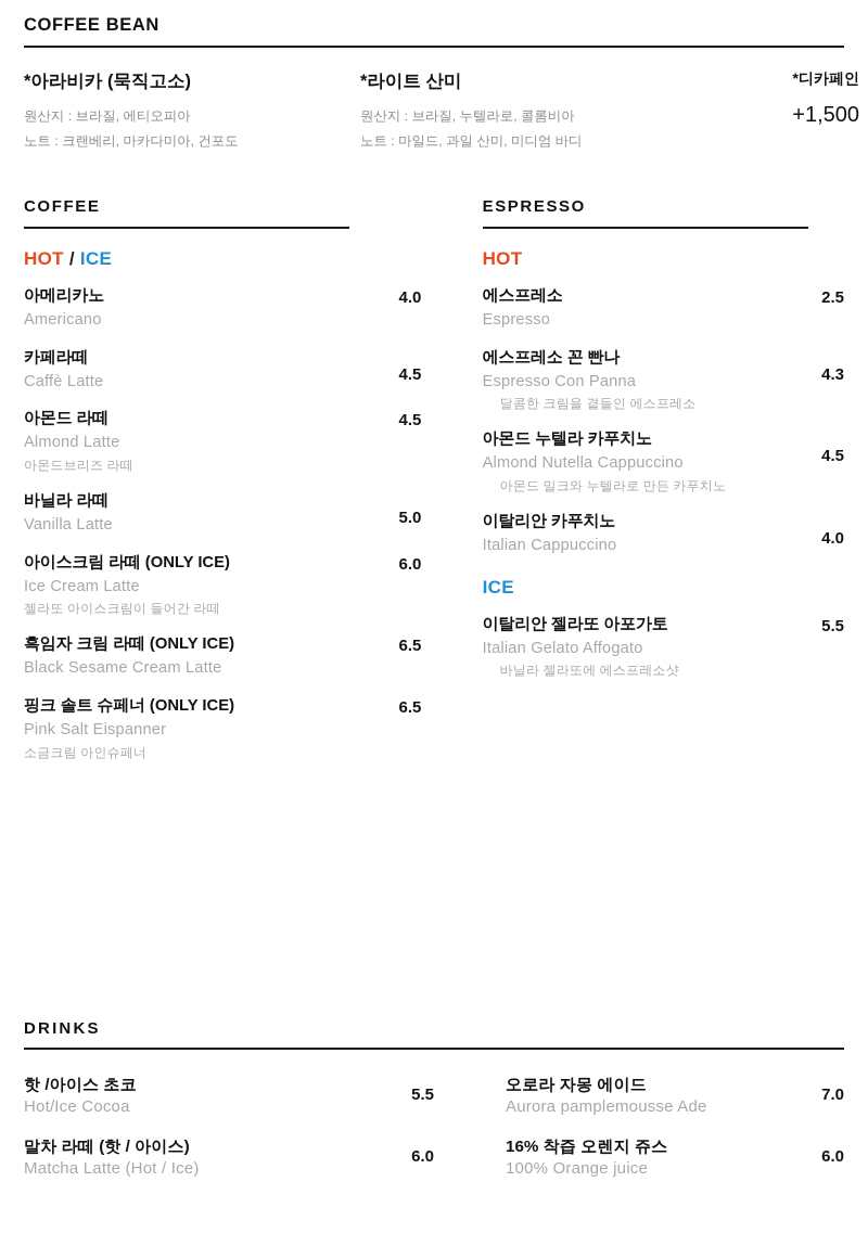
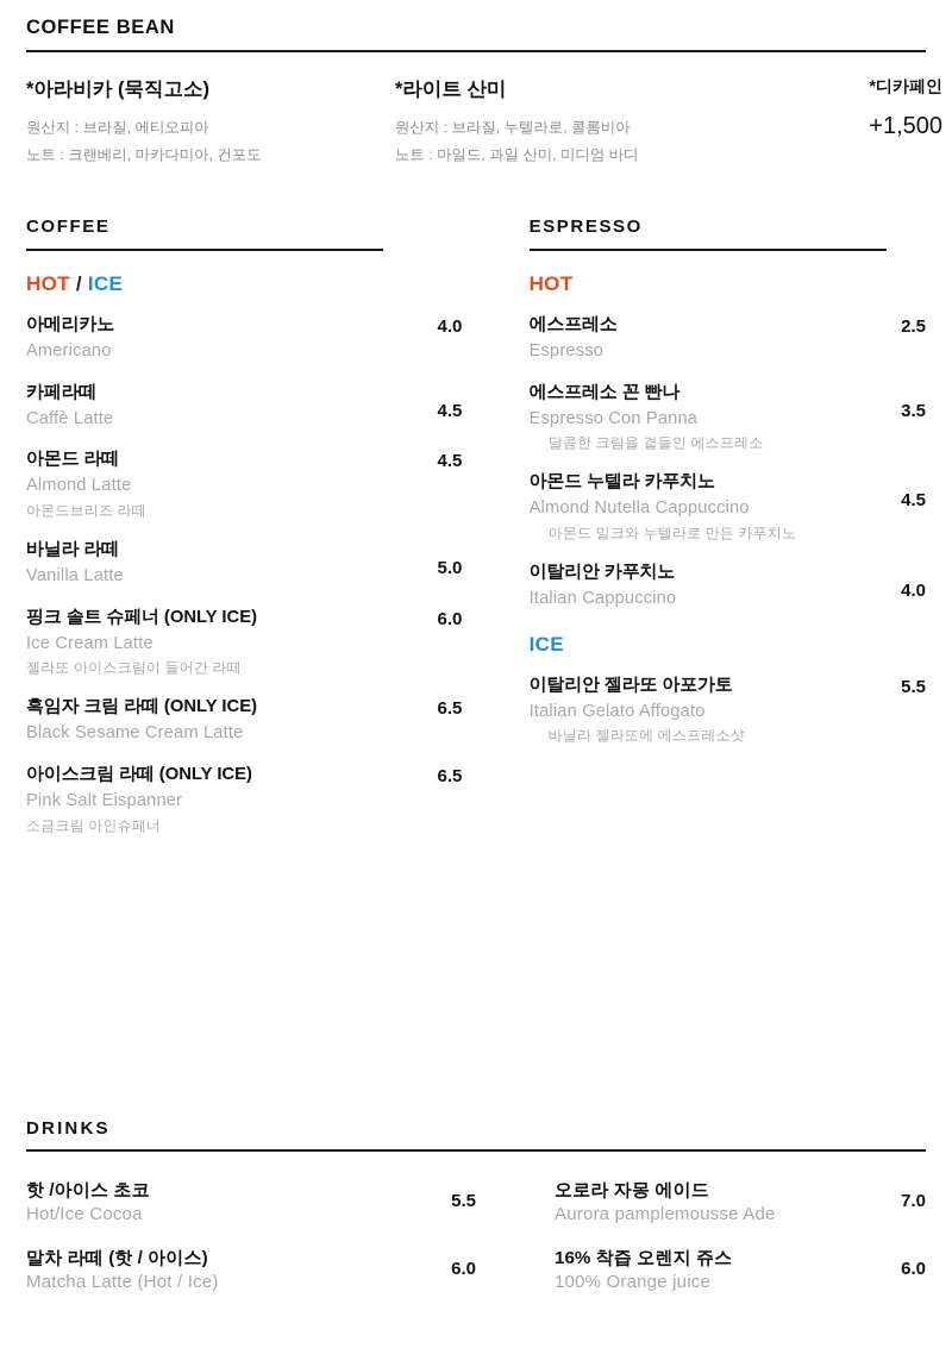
  COFFEE BEAN
  *아라비카 (묵직고소)
  원산지 : 브라질, 에티오피아
  노트 : 크랜베리, 마카다미아, 건포도
  *라이트 산미
  원산지 : 브라질, 누텔라로, 콜롬비아
  노트 : 마일드, 과일 산미, 미디엄 바디
  *디카페인
  +1,500
  COFFEE
  HOT / ICE
  아메리카노
  Americano
  4.0
  카페라떼
  Caffè Latte
  4.5
  아몬드 라떼
  Almond Latte
  아몬드브리즈 라떼
  4.5
  바닐라 라떼
  Vanilla Latte
  5.0
- 아이스크림 라떼 (ONLY ICE)
+ 핑크 솔트 슈페너 (ONLY ICE)
  Ice Cream Latte
  젤라또 아이스크림이 들어간 라떼
  6.0
  흑임자 크림 라떼 (ONLY ICE)
  Black Sesame Cream Latte
  6.5
- 핑크 솔트 슈페너 (ONLY ICE)
+ 아이스크림 라떼 (ONLY ICE)
  Pink Salt Eispanner
  소금크림 아인슈페너
  6.5
  ESPRESSO
  HOT
  에스프레소
  Espresso
  2.5
  에스프레소 꼰 빤나
  Espresso Con Panna
  달콤한 크림을 곁들인 에스프레소
- 4.3
+ 3.5
  아몬드 누텔라 카푸치노
  Almond Nutella Cappuccino
  아몬드 밀크와 누텔라로 만든 카푸치노
  4.5
  이탈리안 카푸치노
  Italian Cappuccino
  4.0
  ICE
  이탈리안 젤라또 아포가토
  Italian Gelato Affogato
  바닐라 젤라또에 에스프레소샷
  5.5
  DRINKS
  핫 /아이스 초코
  Hot/Ice Cocoa
  5.5
  말차 라떼 (핫 / 아이스)
  Matcha Latte (Hot / Ice)
  6.0
  오로라 자몽 에이드
  Aurora pamplemousse Ade
  7.0
  16% 착즙 오렌지 쥬스
  100% Orange juice
  6.0
